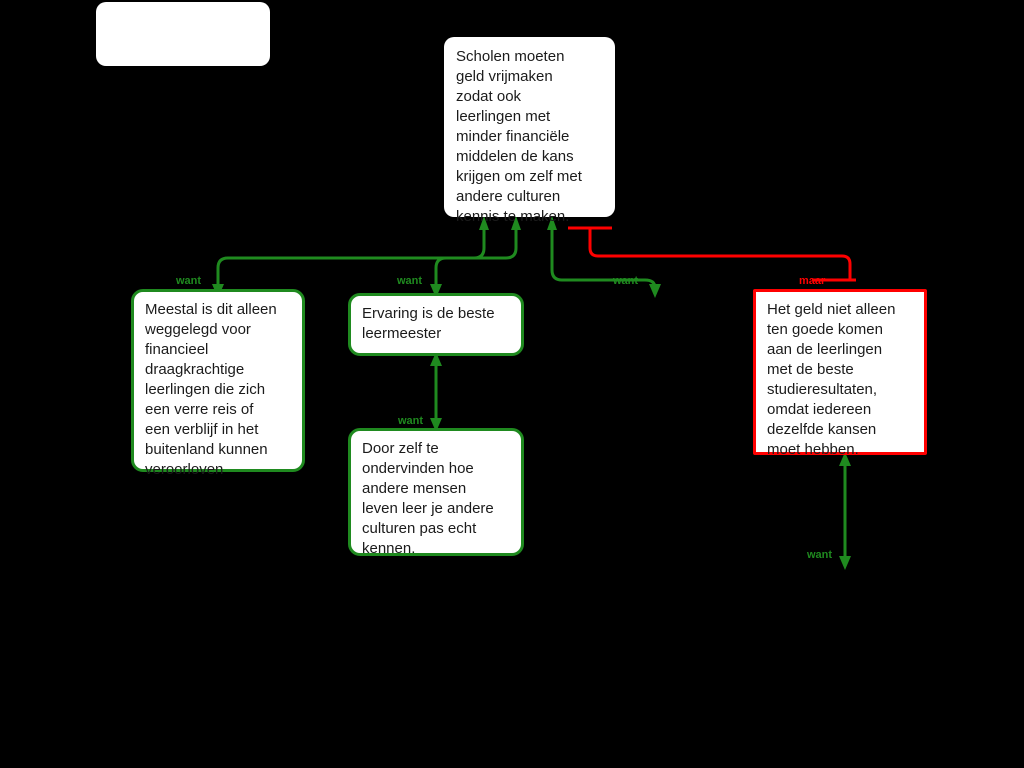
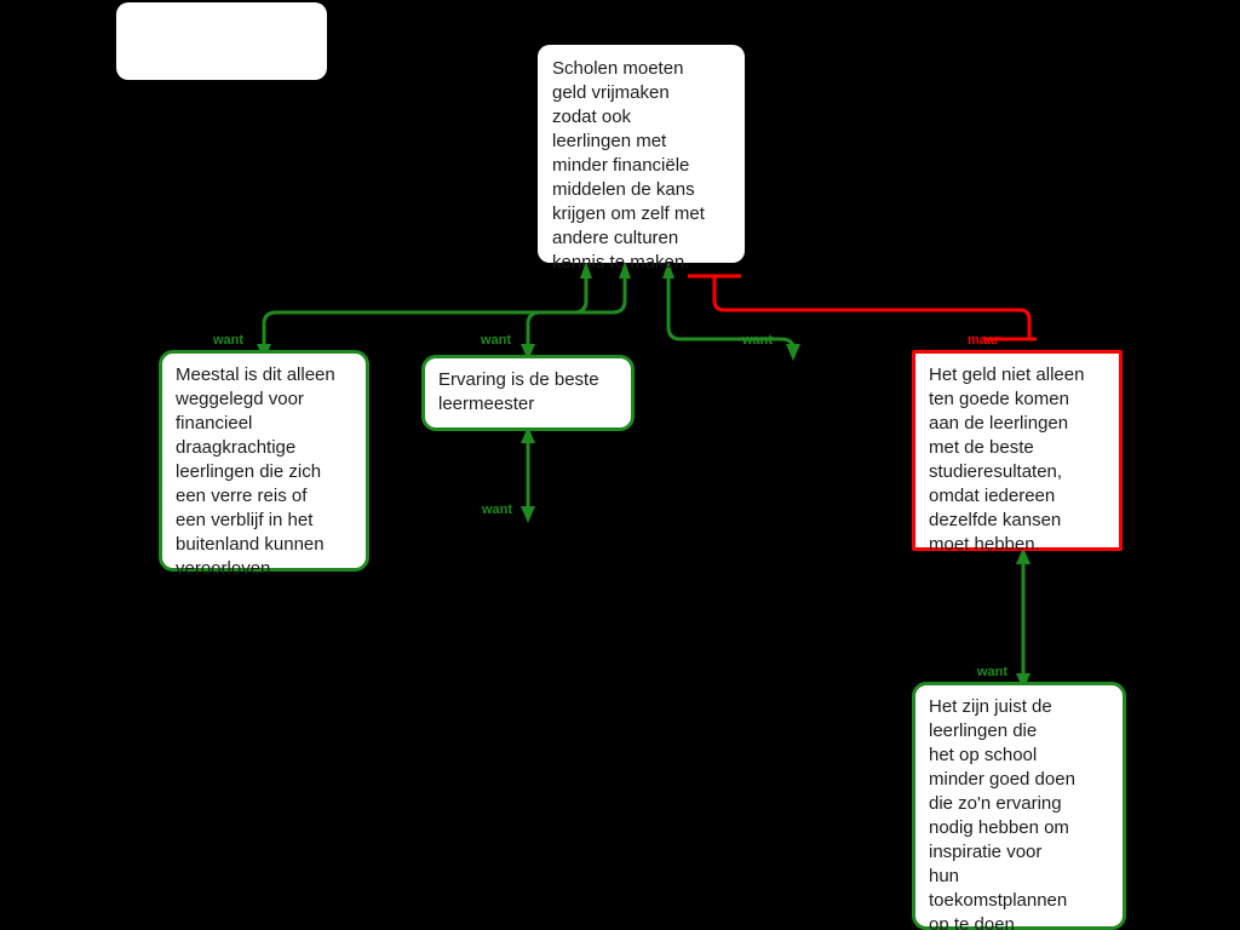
  want
  want
  want
  maar
  want
  want
  Scholen moeten
  geld vrijmaken
  zodat ook
  leerlingen met
  minder financiële
  middelen de kans
  krijgen om zelf met
  andere culturen
  kennis te maken.
  Meestal is dit alleen
  weggelegd voor
  financieel
  draagkrachtige
  leerlingen die zich
  een verre reis of
  een verblijf in het
  buitenland kunnen
  veroorloven
  Ervaring is de beste
  leermeester
- Door zelf te
- ondervinden hoe
- andere mensen
- leven leer je andere
- culturen pas echt
- kennen.
  Het geld niet alleen
  ten goede komen
  aan de leerlingen
  met de beste
  studieresultaten,
  omdat iedereen
  dezelfde kansen
  moet hebben.
+ Het zijn juist de
+ leerlingen die
+ het op school
+ minder goed doen
+ die zo'n ervaring
+ nodig hebben om
+ inspiratie voor
+ hun
+ toekomstplannen
+ op te doen
